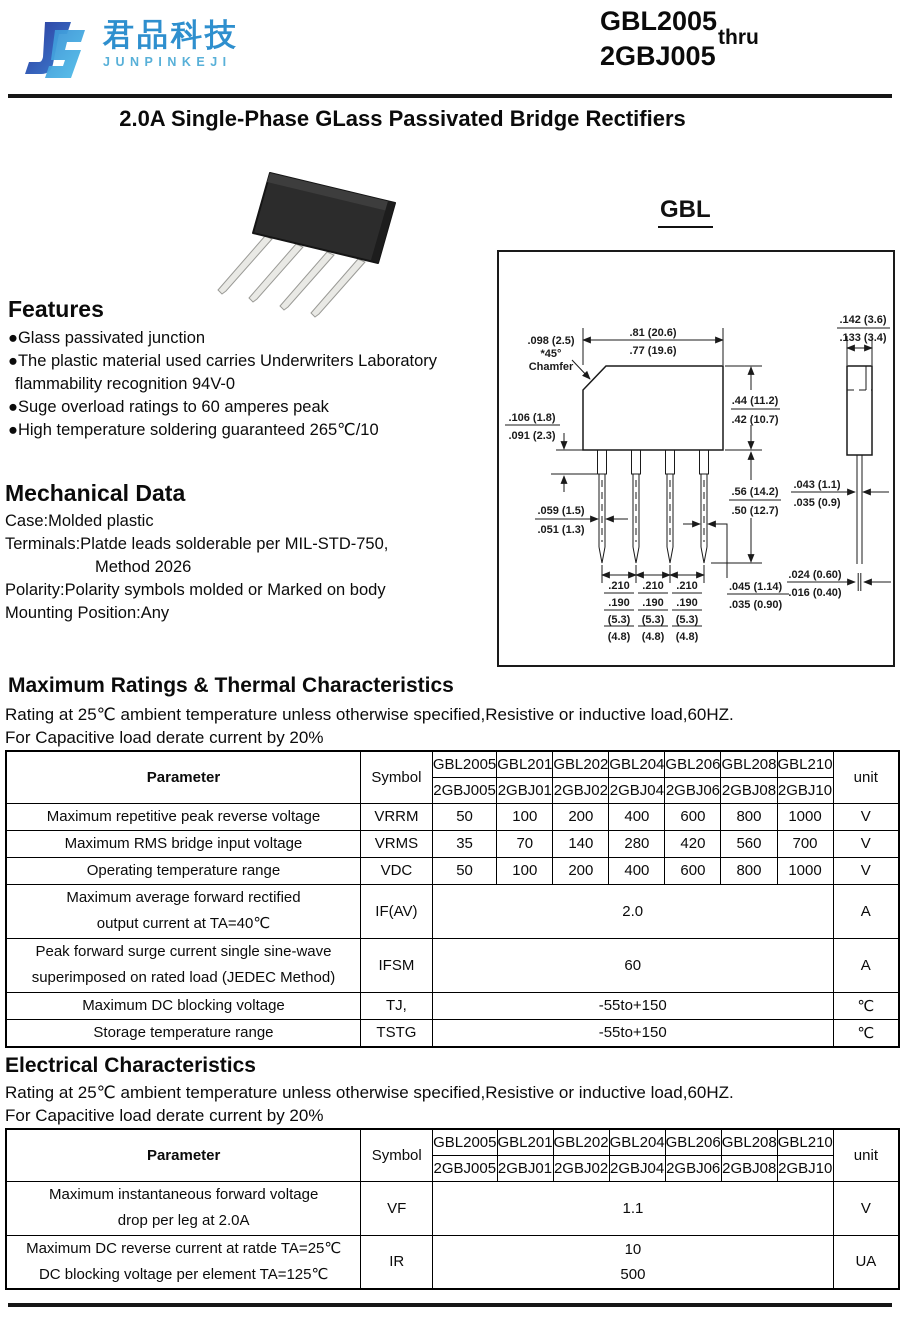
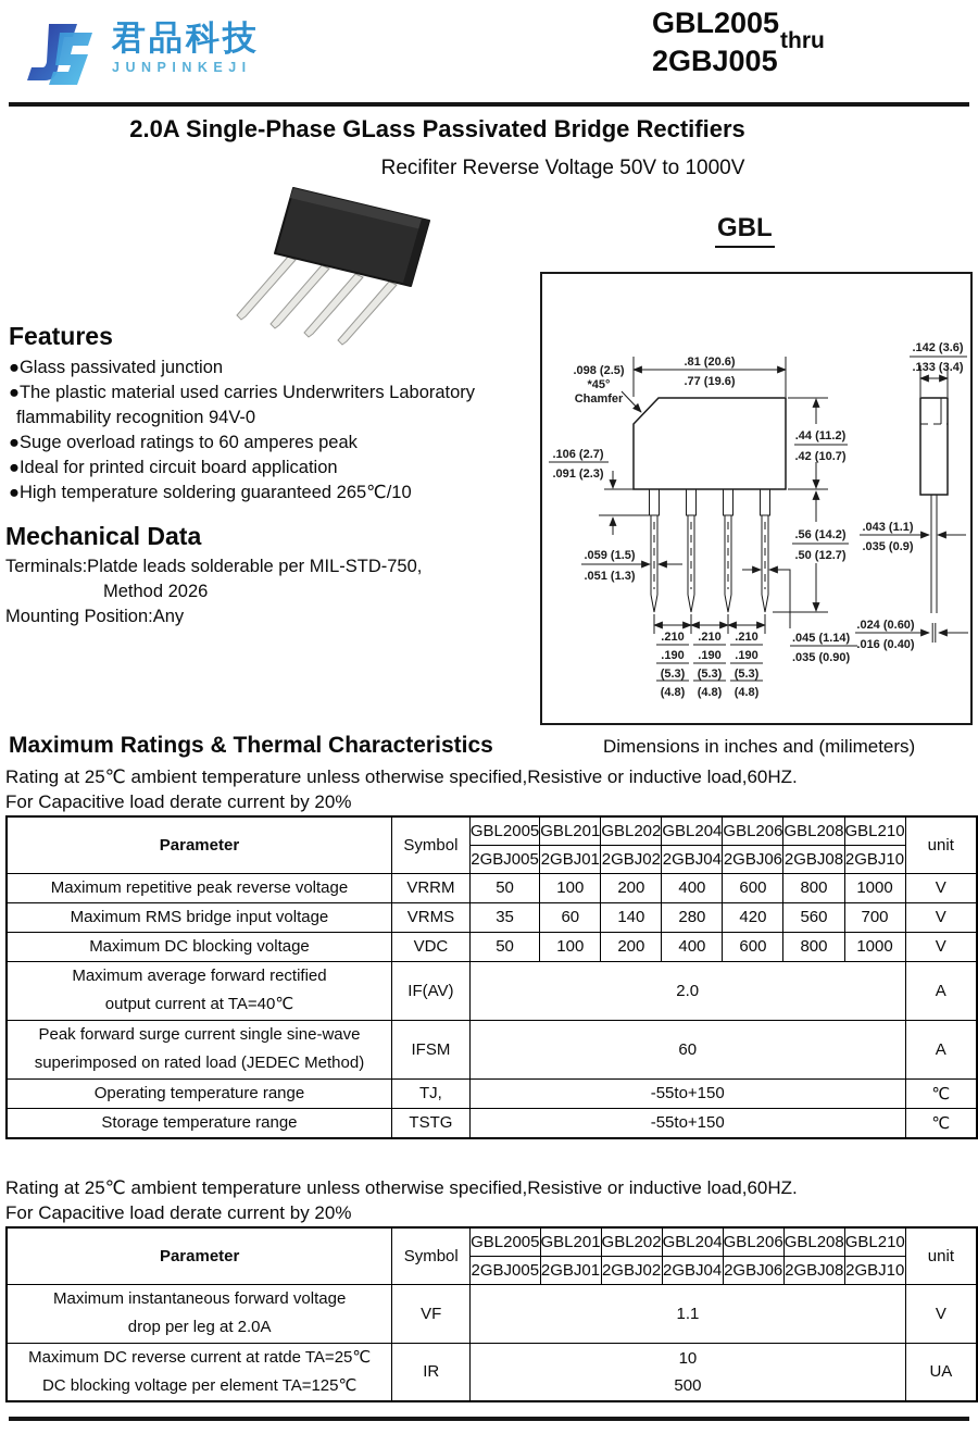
  君品科技
  JUNPINKEJI
  GBL2005
  2GBJ005
  thru
  2.0A Single-Phase GLass Passivated Bridge Rectifiers
+ Recifiter Reverse Voltage 50V to 1000V
  GBL
  .81 (20.6)
  .77 (19.6)
  .098 (2.5)
  *45°
  Chamfer
  .142 (3.6)
  .133 (3.4)
  .44 (11.2)
  .42 (10.7)
- .106 (1.8)
+ .106 (2.7)
  .091 (2.3)
  .56 (14.2)
  .50 (12.7)
  .043 (1.1)
  .035 (0.9)
  .059 (1.5)
  .051 (1.3)
  .210
  .210
  .210
  .190
  .190
  .190
  (5.3)
  (5.3)
  (5.3)
  (4.8)
  (4.8)
  (4.8)
  .045 (1.14)
  .035 (0.90)
  .024 (0.60)
  .016 (0.40)
  Features
  ●Glass passivated junction
  ●The plastic material used carries Underwriters Laboratory
  flammability recognition 94V-0
  ●Suge overload ratings to 60 amperes peak
+ ●Ideal for printed circuit board application
  ●High temperature soldering guaranteed 265℃/10
  Mechanical Data
- Case:Molded plastic
  Terminals:Platde leads solderable per MIL-STD-750,
  Method 2026
- Polarity:Polarity symbols molded or Marked on body
  Mounting Position:Any
  Maximum Ratings & Thermal Characteristics
+ Dimensions in inches and (milimeters)
  Rating at 25℃ ambient temperature unless otherwise specified,Resistive or inductive load,60HZ.
  For Capacitive load derate current by 20%
  Parameter	Symbol	GBL2005	GBL201	GBL202	GBL204	GBL206	GBL208	GBL210	unit
  2GBJ005	2GBJ01	2GBJ02	2GBJ04	2GBJ06	2GBJ08	2GBJ10
  Maximum repetitive peak reverse voltage	VRRM	50	100	200	400	600	800	1000	V
- Maximum RMS bridge input voltage	VRMS	35	70	140	280	420	560	700	V
+ Maximum RMS bridge input voltage	VRMS	35	60	140	280	420	560	700	V
- Operating temperature range	VDC	50	100	200	400	600	800	1000	V
+ Maximum DC blocking voltage	VDC	50	100	200	400	600	800	1000	V
  Maximum average forward rectifiedoutput current at TA=40℃	IF(AV)	2.0	A
  Peak forward surge current single sine-wavesuperimposed on rated load (JEDEC Method)	IFSM	60	A
- Maximum DC blocking voltage	TJ,	-55to+150	℃
+ Operating temperature range	TJ,	-55to+150	℃
  Storage temperature range	TSTG	-55to+150	℃
- Electrical Characteristics
  Rating at 25℃ ambient temperature unless otherwise specified,Resistive or inductive load,60HZ.
  For Capacitive load derate current by 20%
  Parameter	Symbol	GBL2005	GBL201	GBL202	GBL204	GBL206	GBL208	GBL210	unit
  2GBJ005	2GBJ01	2GBJ02	2GBJ04	2GBJ06	2GBJ08	2GBJ10
  Maximum instantaneous forward voltagedrop per leg at 2.0A	VF	1.1	V
  Maximum DC reverse current at ratde TA=25℃DC blocking voltage per element TA=125℃	IR	10500	UA
